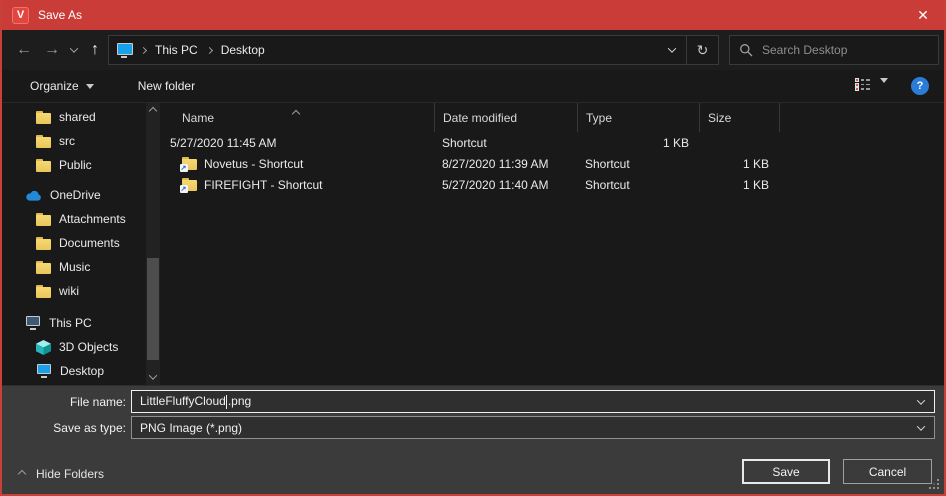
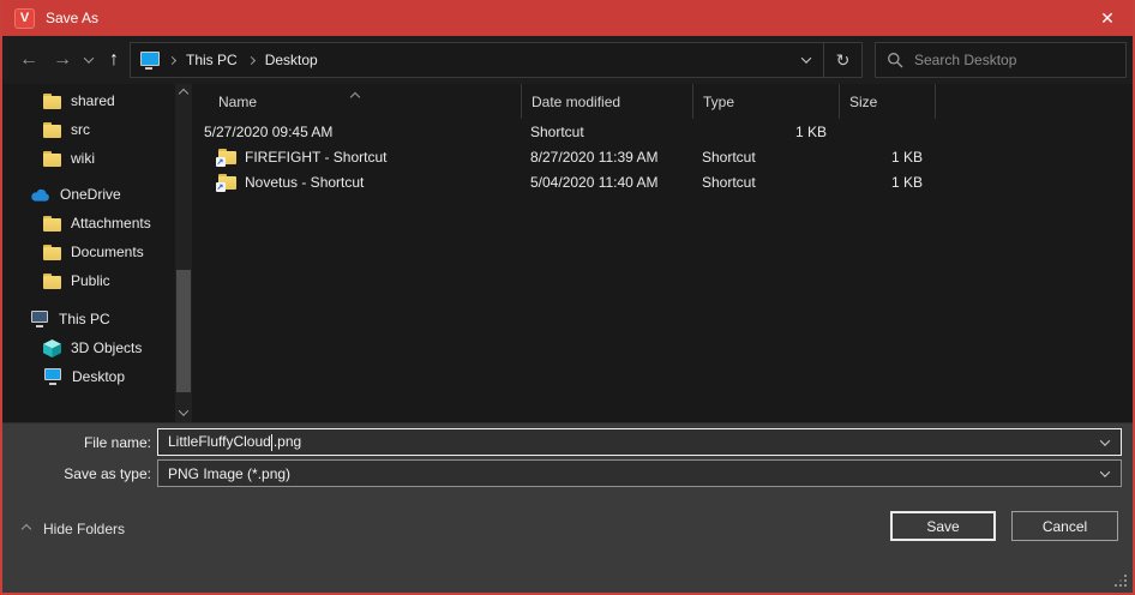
  V
  Save As
  ✕
  ←
  →
  ↑
  This PC
  Desktop
  ↻
  Search Desktop
- Organize
- New folder
- ?
  shared
  src
- Public
+ wiki
  OneDrive
  Attachments
  Documents
- Music
- wiki
+ Public
  This PC
  3D Objects
  Desktop
  Name
  Date modified
  Type
  Size
- 5/27/2020 11:45 AM
+ 5/27/2020 09:45 AM
  Shortcut
  1 KB
- Novetus - Shortcut
+ FIREFIGHT - Shortcut
  8/27/2020 11:39 AM
  Shortcut
  1 KB
- FIREFIGHT - Shortcut
+ Novetus - Shortcut
- 5/27/2020 11:40 AM
+ 5/04/2020 11:40 AM
  Shortcut
  1 KB
  File name:
  LittleFluffyCloud .png
  Save as type:
  PNG Image (*.png)
  Hide Folders
  Save
  Cancel
